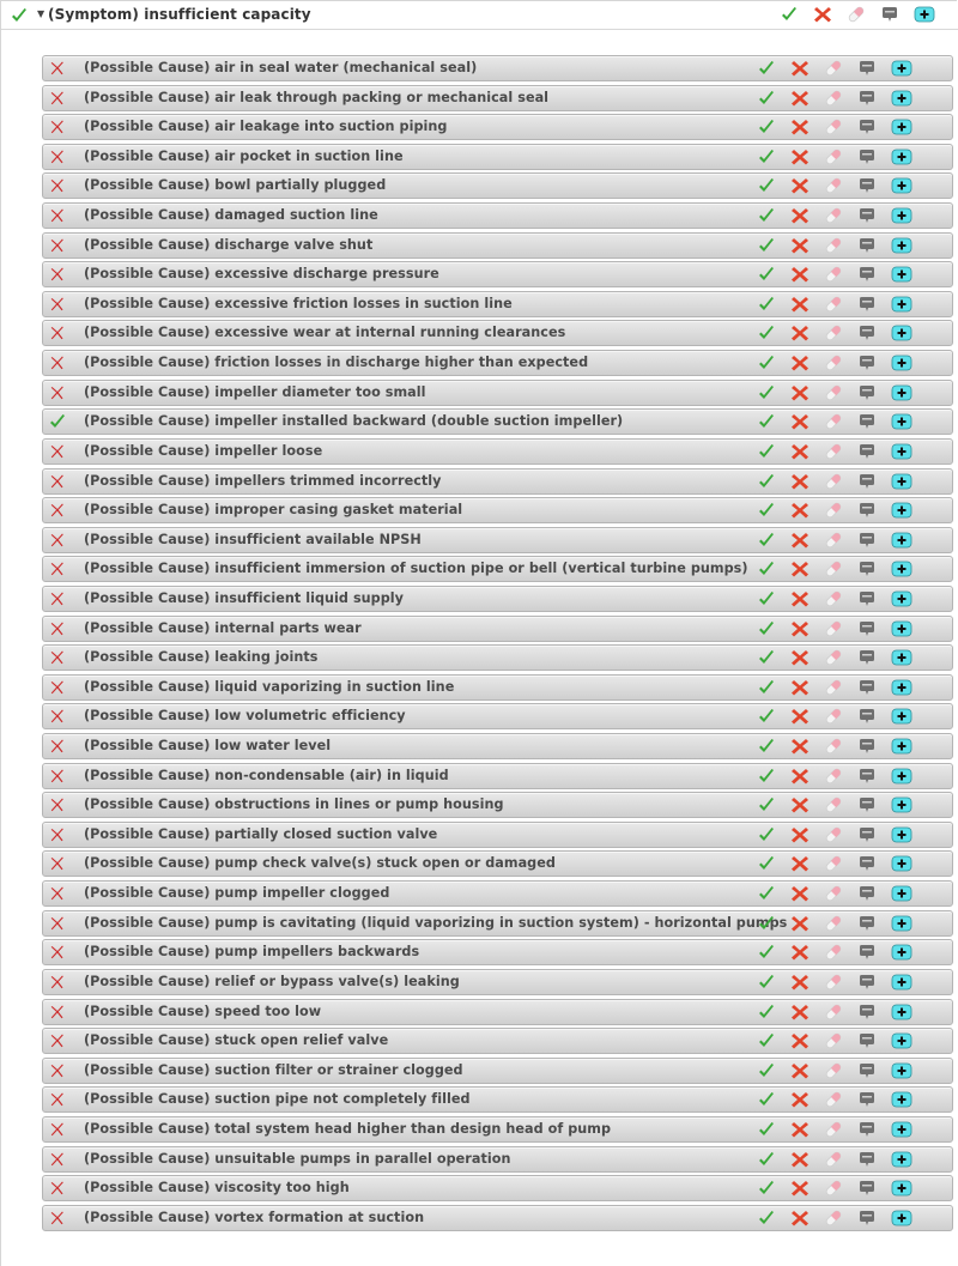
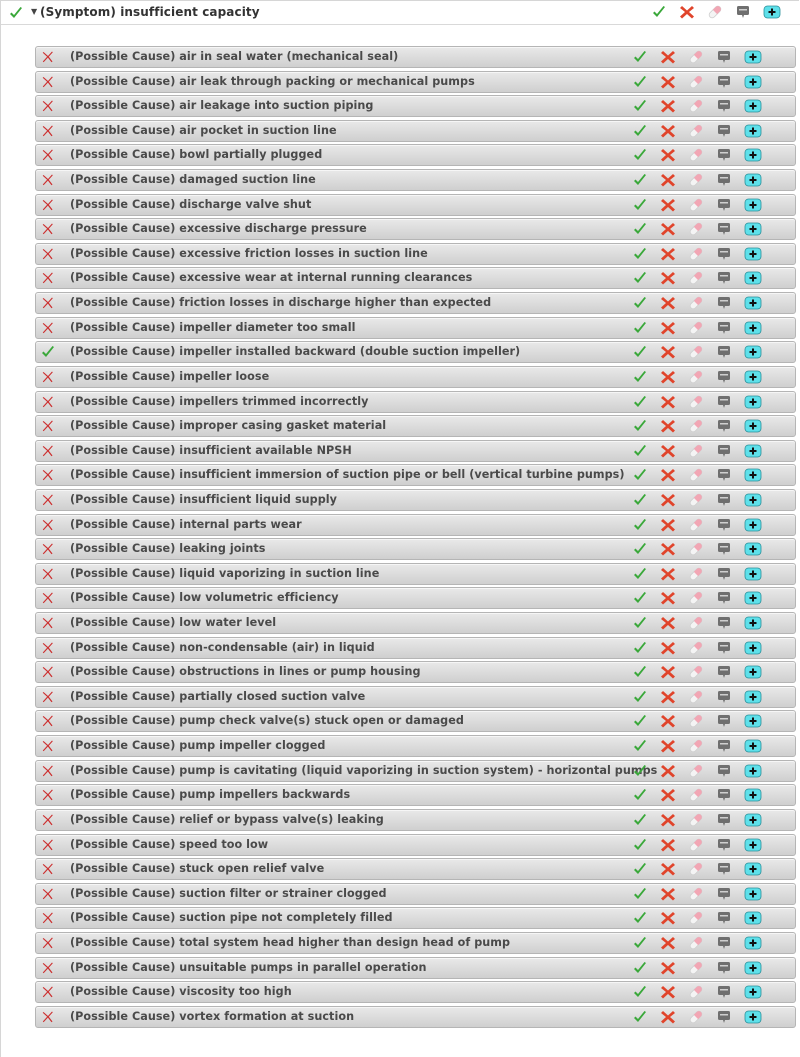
  ▼
  (Symptom) insufficient capacity
  (Possible Cause) air in seal water (mechanical seal)
- (Possible Cause) air leak through packing or mechanical seal
+ (Possible Cause) air leak through packing or mechanical pumps
  (Possible Cause) air leakage into suction piping
  (Possible Cause) air pocket in suction line
  (Possible Cause) bowl partially plugged
  (Possible Cause) damaged suction line
  (Possible Cause) discharge valve shut
  (Possible Cause) excessive discharge pressure
  (Possible Cause) excessive friction losses in suction line
  (Possible Cause) excessive wear at internal running clearances
  (Possible Cause) friction losses in discharge higher than expected
  (Possible Cause) impeller diameter too small
  (Possible Cause) impeller installed backward (double suction impeller)
  (Possible Cause) impeller loose
  (Possible Cause) impellers trimmed incorrectly
  (Possible Cause) improper casing gasket material
  (Possible Cause) insufficient available NPSH
  (Possible Cause) insufficient immersion of suction pipe or bell (vertical turbine pumps)
  (Possible Cause) insufficient liquid supply
  (Possible Cause) internal parts wear
  (Possible Cause) leaking joints
  (Possible Cause) liquid vaporizing in suction line
  (Possible Cause) low volumetric efficiency
  (Possible Cause) low water level
  (Possible Cause) non-condensable (air) in liquid
  (Possible Cause) obstructions in lines or pump housing
  (Possible Cause) partially closed suction valve
  (Possible Cause) pump check valve(s) stuck open or damaged
  (Possible Cause) pump impeller clogged
  (Possible Cause) pump is cavitating (liquid vaporizing in suction system) - horizontal pumps
  (Possible Cause) pump impellers backwards
  (Possible Cause) relief or bypass valve(s) leaking
  (Possible Cause) speed too low
  (Possible Cause) stuck open relief valve
  (Possible Cause) suction filter or strainer clogged
  (Possible Cause) suction pipe not completely filled
  (Possible Cause) total system head higher than design head of pump
  (Possible Cause) unsuitable pumps in parallel operation
  (Possible Cause) viscosity too high
  (Possible Cause) vortex formation at suction
